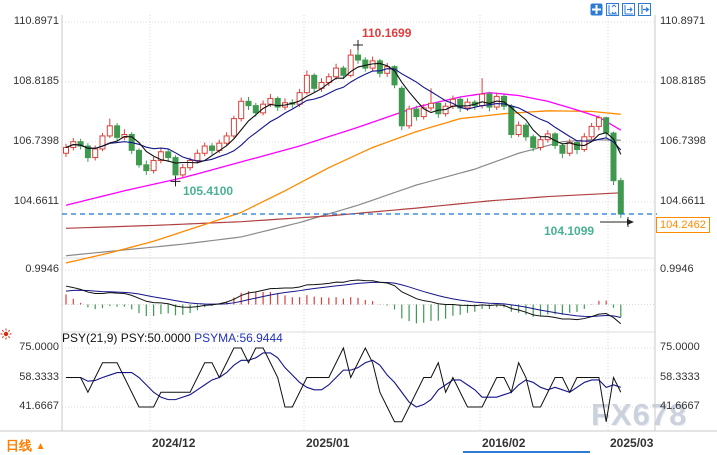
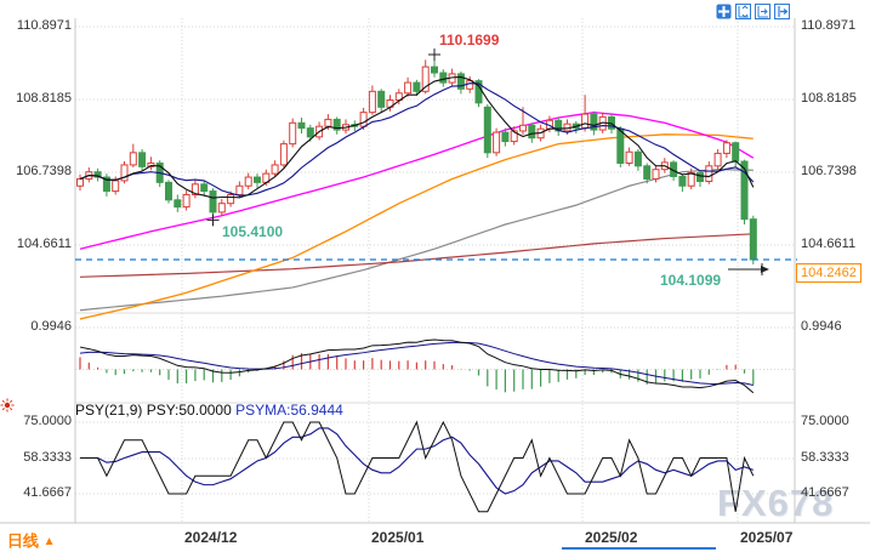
  FX678
  PSY(21,9) PSY:50.0000 PSYMA:56.9444
  110.1699
  105.4100
  104.1099
  104.2462
  日线 ▲
  110.8971
  110.8971
  108.8185
  108.8185
  106.7398
  106.7398
  104.6611
  104.6611
  0.9946
  0.9946
  75.0000
  75.0000
  58.3333
  58.3333
  41.6667
  41.6667
  2024/12
  2025/01
- 2016/02
+ 2025/02
- 2025/03
+ 2025/07
